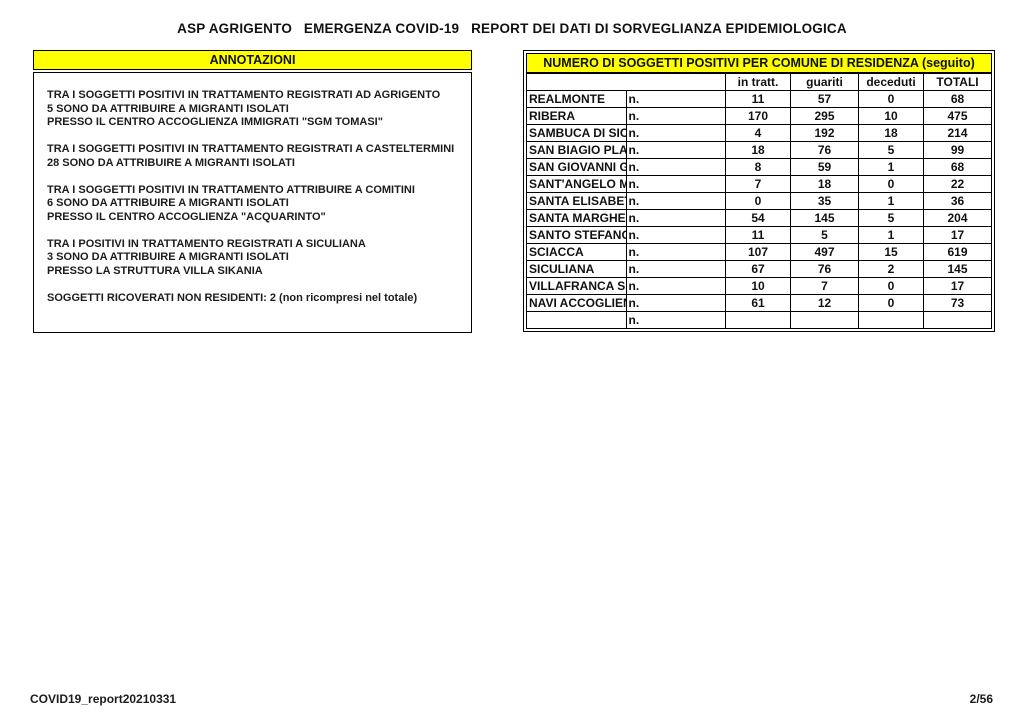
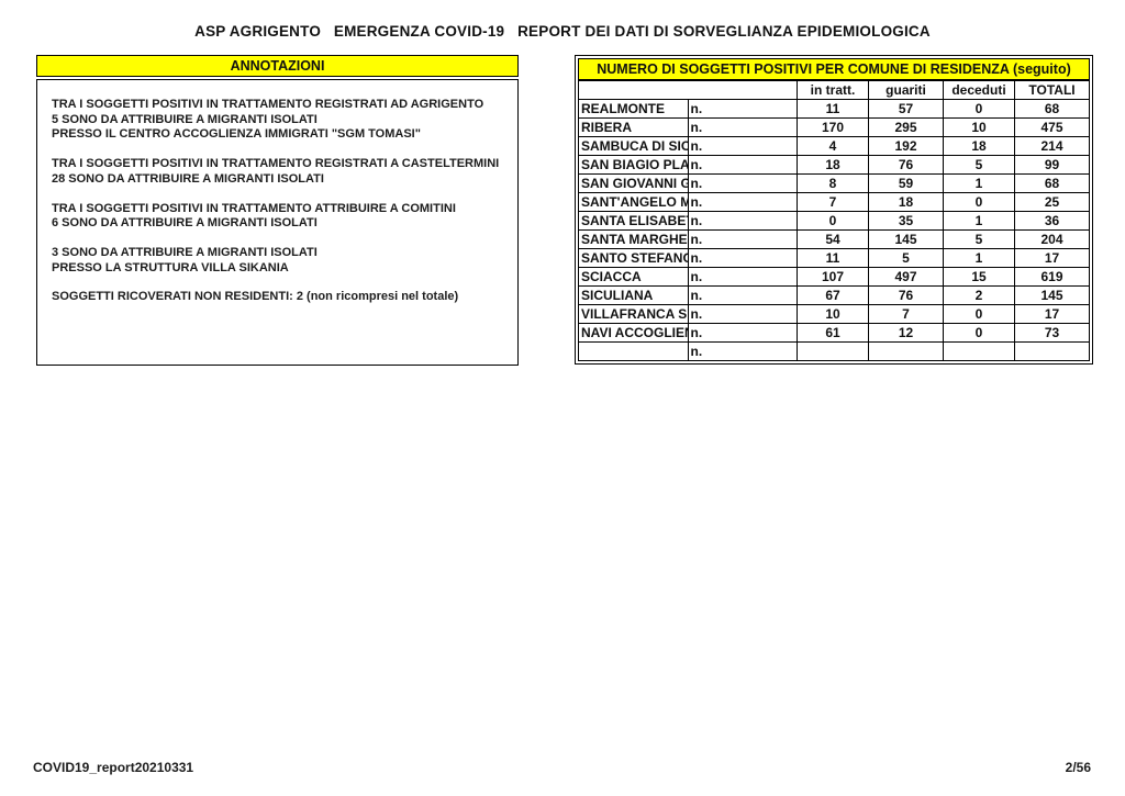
  ASP AGRIGENTO EMERGENZA COVID-19 REPORT DEI DATI DI SORVEGLIANZA EPIDEMIOLOGICA
  ANNOTAZIONI
  TRA I SOGGETTI POSITIVI IN TRATTAMENTO REGISTRATI AD AGRIGENTO
  5 SONO DA ATTRIBUIRE A MIGRANTI ISOLATI
  PRESSO IL CENTRO ACCOGLIENZA IMMIGRATI "SGM TOMASI"
  TRA I SOGGETTI POSITIVI IN TRATTAMENTO REGISTRATI A CASTELTERMINI
  28 SONO DA ATTRIBUIRE A MIGRANTI ISOLATI
  TRA I SOGGETTI POSITIVI IN TRATTAMENTO ATTRIBUIRE A COMITINI
  6 SONO DA ATTRIBUIRE A MIGRANTI ISOLATI
- PRESSO IL CENTRO ACCOGLIENZA "ACQUARINTO"
- TRA I POSITIVI IN TRATTAMENTO REGISTRATI A SICULIANA
  3 SONO DA ATTRIBUIRE A MIGRANTI ISOLATI
  PRESSO LA STRUTTURA VILLA SIKANIA
  SOGGETTI RICOVERATI NON RESIDENTI: 2 (non ricompresi nel totale)
  NUMERO DI SOGGETTI POSITIVI PER COMUNE DI RESIDENZA (seguito)
  	in tratt.	guariti	deceduti	TOTALI
  REALMONTE	n.	11	57	0	68
  RIBERA	n.	170	295	10	475
  SAMBUCA DI SIC	n.	4	192	18	214
  SAN BIAGIO PLA	n.	18	76	5	99
  SAN GIOVANNI G	n.	8	59	1	68
- SANT'ANGELO M	n.	7	18	0	22
+ SANT'ANGELO M	n.	7	18	0	25
  SANTA ELISABE	n.	0	35	1	36
  SCIACCA	n.	107	497	15	619
  SICULIANA	n.	67	76	2	145
  VILLAFRANCA S	n.	10	7	0	17
  	n.
  COVID19_report20210331
  2/56
